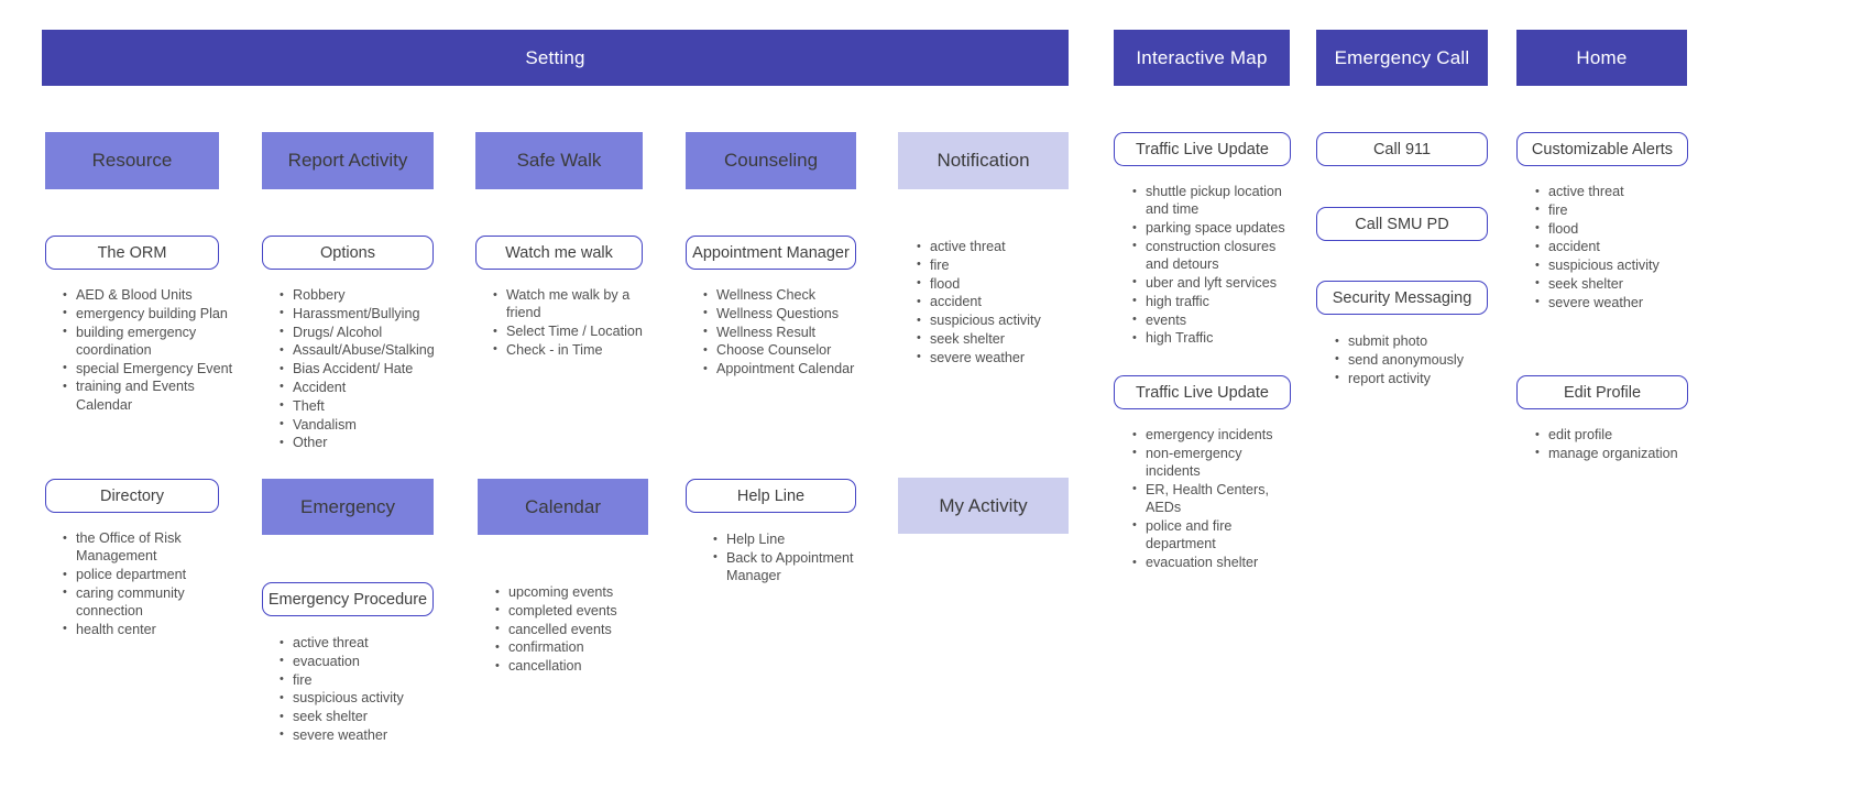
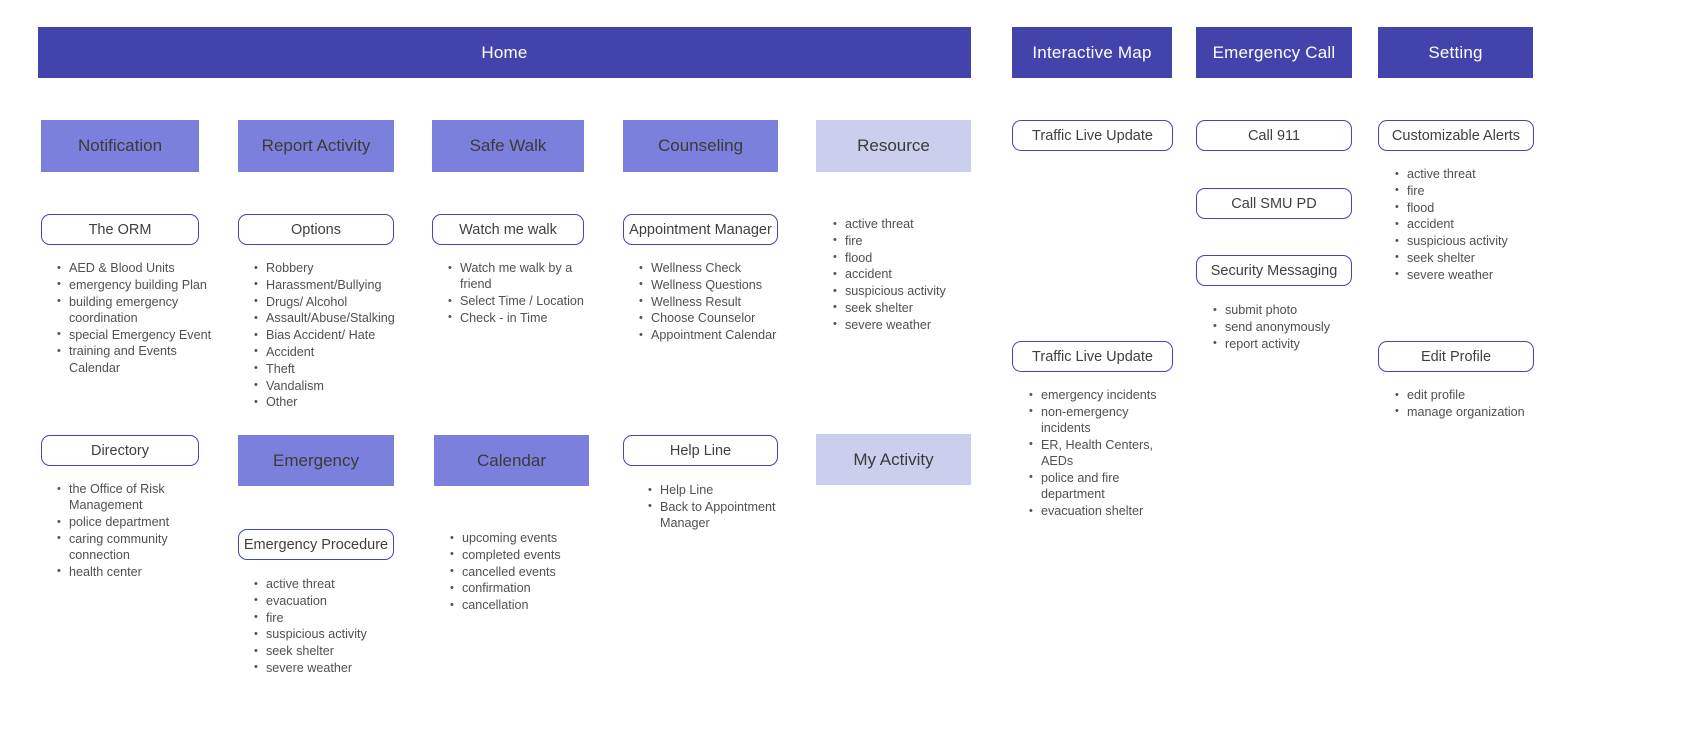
- Setting
+ Home
  Interactive Map
  Emergency Call
- Home
+ Setting
- Resource
+ Notification
  The ORM
  AED & Blood Units
  emergency building Plan
  building emergency coordination
  special Emergency Event
  training and Events Calendar
  Directory
  the Office of Risk Management
  police department
  caring community connection
  health center
  Report Activity
  Options
  Robbery
  Harassment/Bullying
  Drugs/ Alcohol
  Assault/Abuse/Stalking
  Bias Accident/ Hate
  Accident
  Theft
  Vandalism
  Other
  Emergency
  Emergency Procedure
  active threat
  evacuation
  fire
  suspicious activity
  seek shelter
  severe weather
  Safe Walk
  Watch me walk
  Watch me walk by a friend
  Select Time / Location
  Check - in Time
  Calendar
  upcoming events
  completed events
  cancelled events
  confirmation
  cancellation
  Counseling
  Appointment Manager
  Wellness Check
  Wellness Questions
  Wellness Result
  Choose Counselor
  Appointment Calendar
  Help Line
  Help Line
  Back to Appointment Manager
- Notification
+ Resource
  active threat
  fire
  flood
  accident
  suspicious activity
  seek shelter
  severe weather
  My Activity
  Traffic Live Update
- shuttle pickup location and time
- parking space updates
- construction closures and detours
- uber and lyft services
- high traffic
- events
- high Traffic
  Traffic Live Update
  emergency incidents
  non-emergency incidents
  ER, Health Centers, AEDs
  police and fire department
  evacuation shelter
  Call 911
  Call SMU PD
  Security Messaging
  submit photo
  send anonymously
  report activity
  Customizable Alerts
  active threat
  fire
  flood
  accident
  suspicious activity
  seek shelter
  severe weather
  Edit Profile
  edit profile
  manage organization
